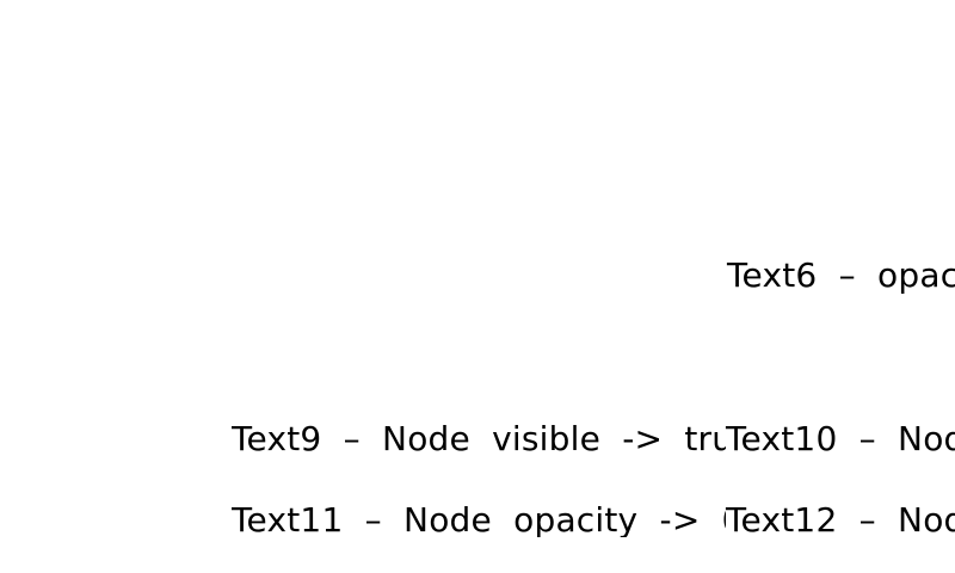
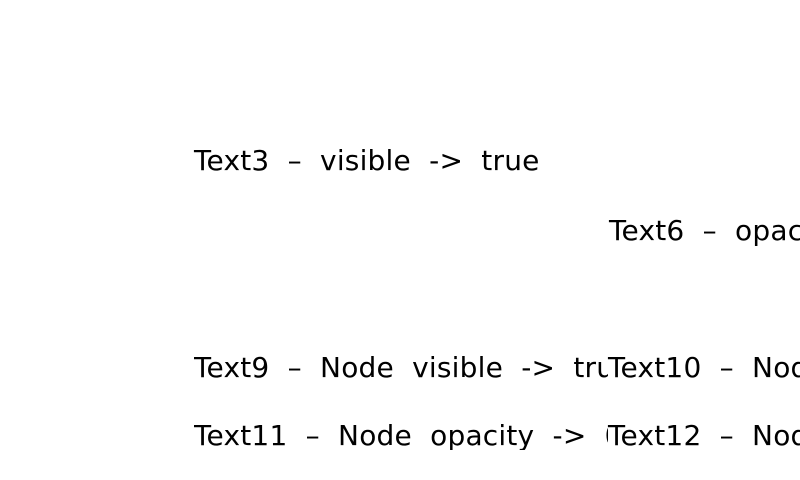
+ Text3 – visible -> true
  Text6 – opac
  Text9 – Node visible -> tru
  Text10 – No
  Text11 – Node opacity ->
  Text12 – No
